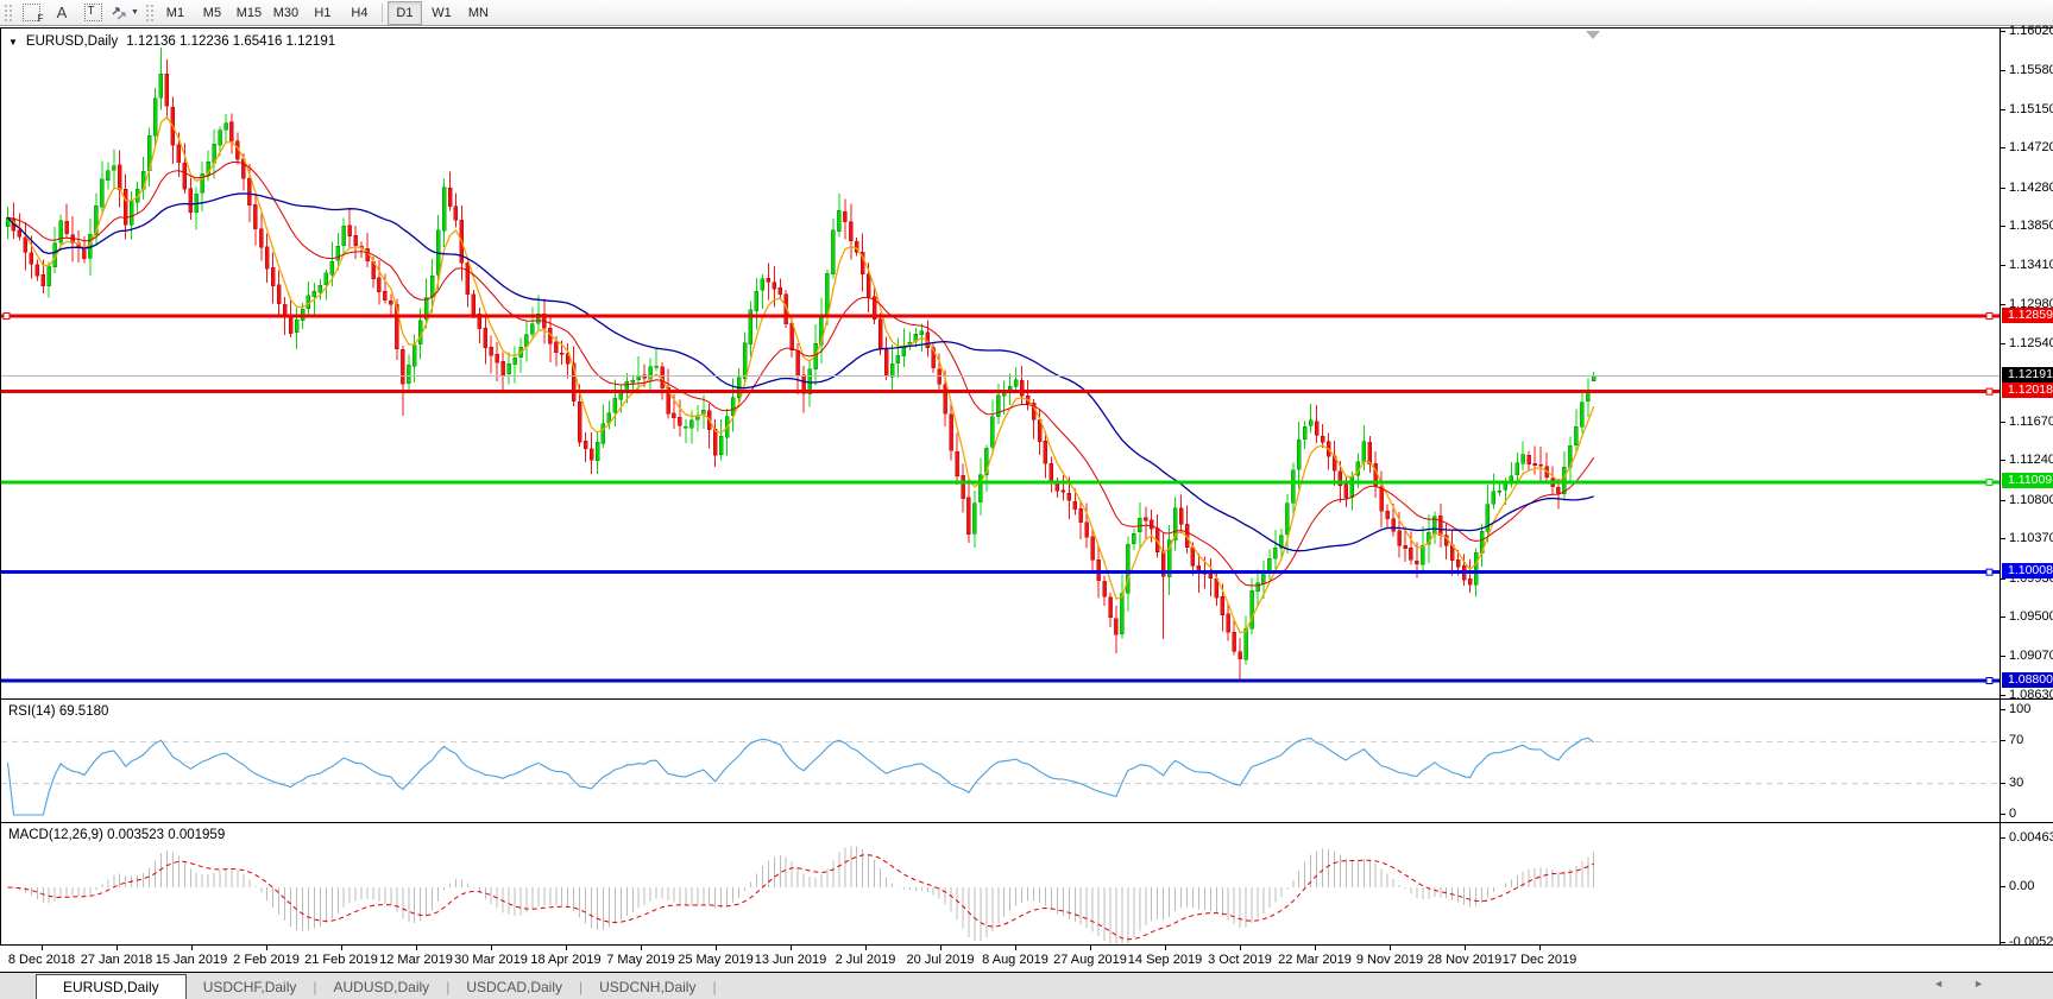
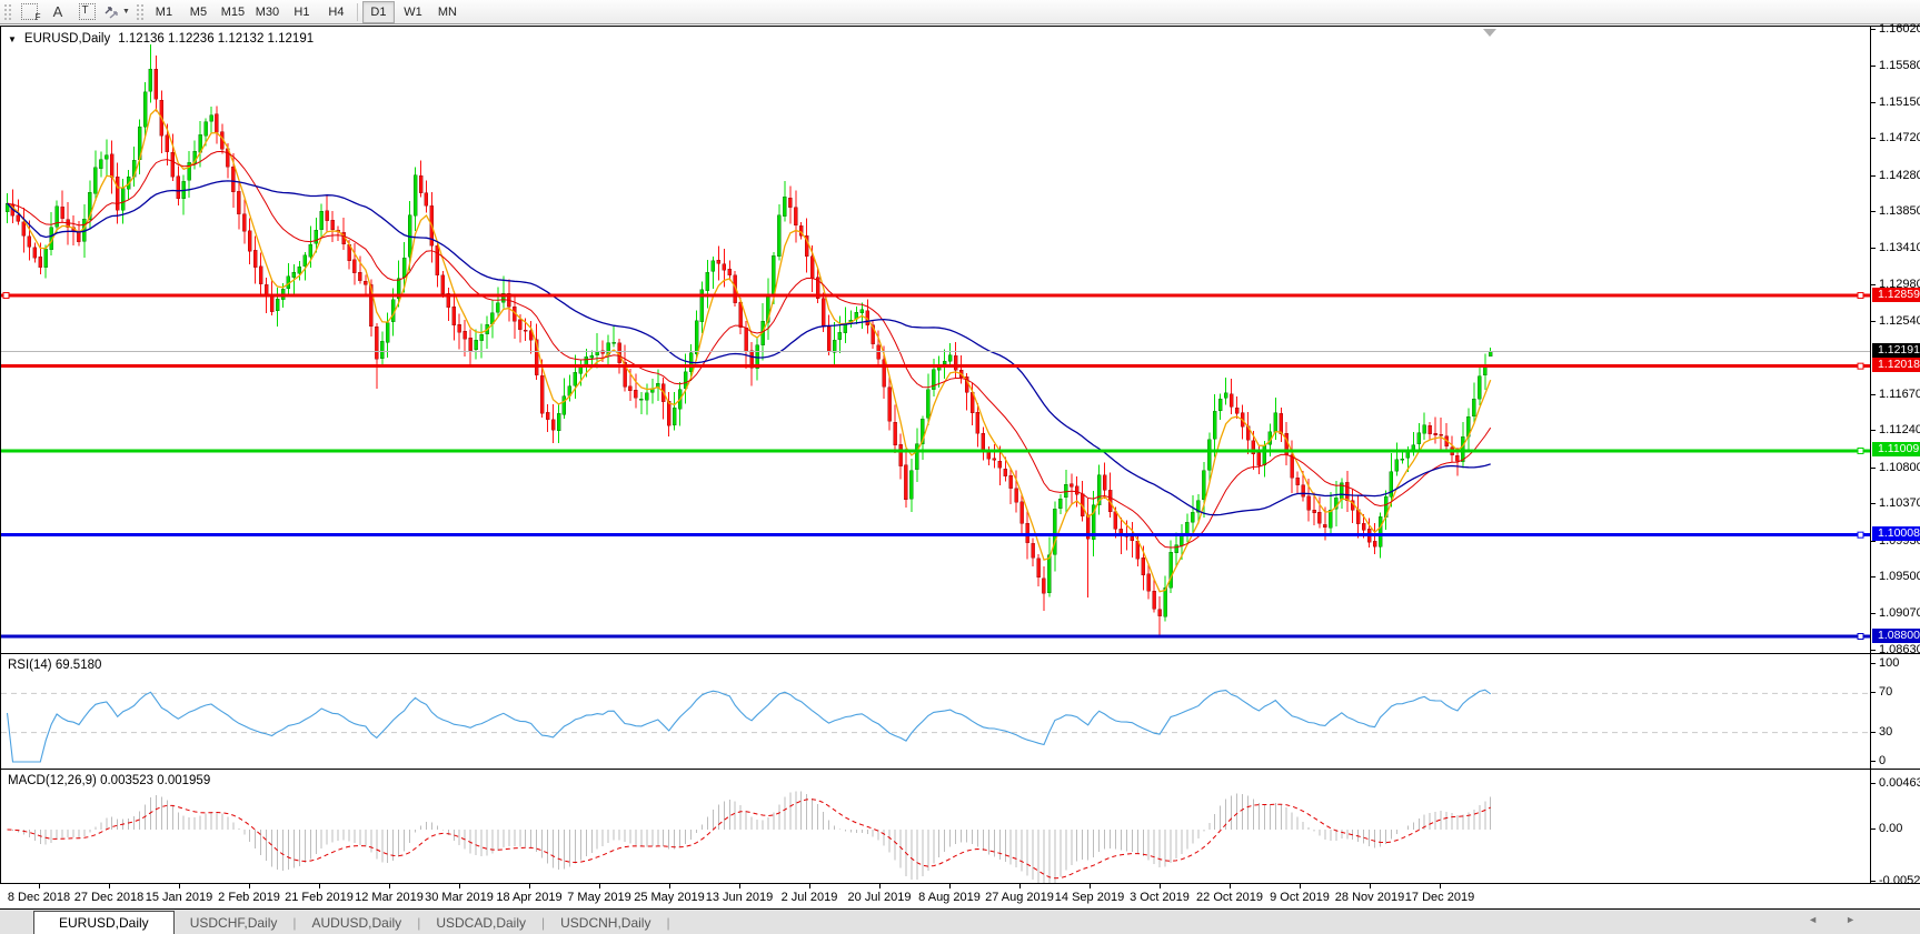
  F
  A
  T
  M1
  M5
  M15
  M30
  H1
  H4
  D1
  W1
  MN
  ▼
  EURUSD,Daily
- 1.12136 1.12236 1.65416 1.12191
+ 1.12136 1.12236 1.12132 1.12191
  1.1602
  1.1558
  1.1515
  1.1472
  1.1428
  1.1385
  1.1341
  1.1298
  1.1254
  1.11670
  1.11240
  1.1080
  1.1037
  1.0993
  1.0950
  1.0907
  1.0863
  1.12859
  1.12018
  1.11009
  1.10008
  1.08800
  1.12191
  RSI(14) 69.5180
  100
  70
  30
  0
  MACD(12,26,9) 0.003523 0.001959
  0.0046
  0.00
  -0.0052
  8 Dec 2018
- 27 Jan 2018
+ 27 Dec 2018
  15 Jan 2019
  2 Feb 2019
  21 Feb 2019
  12 Mar 2019
  30 Mar 2019
  18 Apr 2019
  7 May 2019
  25 May 2019
  13 Jun 2019
  2 Jul 2019
  20 Jul 2019
  8 Aug 2019
  27 Aug 2019
  14 Sep 2019
  3 Oct 2019
- 22 Mar 2019
+ 22 Oct 2019
- 9 Nov 2019
+ 9 Oct 2019
  28 Nov 2019
  17 Dec 2019
  ◄
  ►
  EURUSD,Daily
  USDCHF,Daily
  |
  AUDUSD,Daily
  |
  USDCAD,Daily
  |
  USDCNH,Daily
  |
